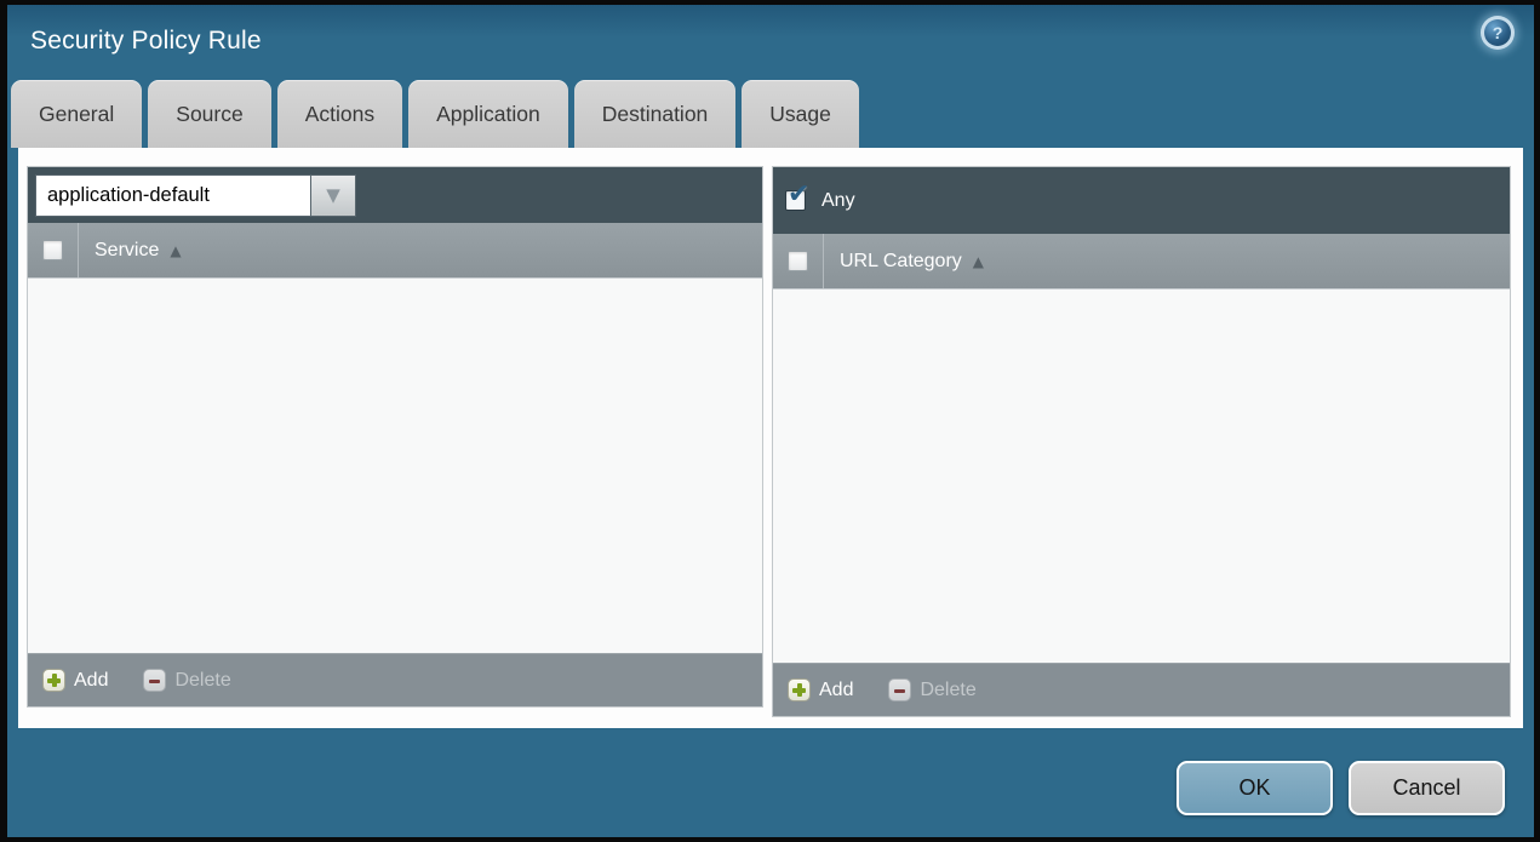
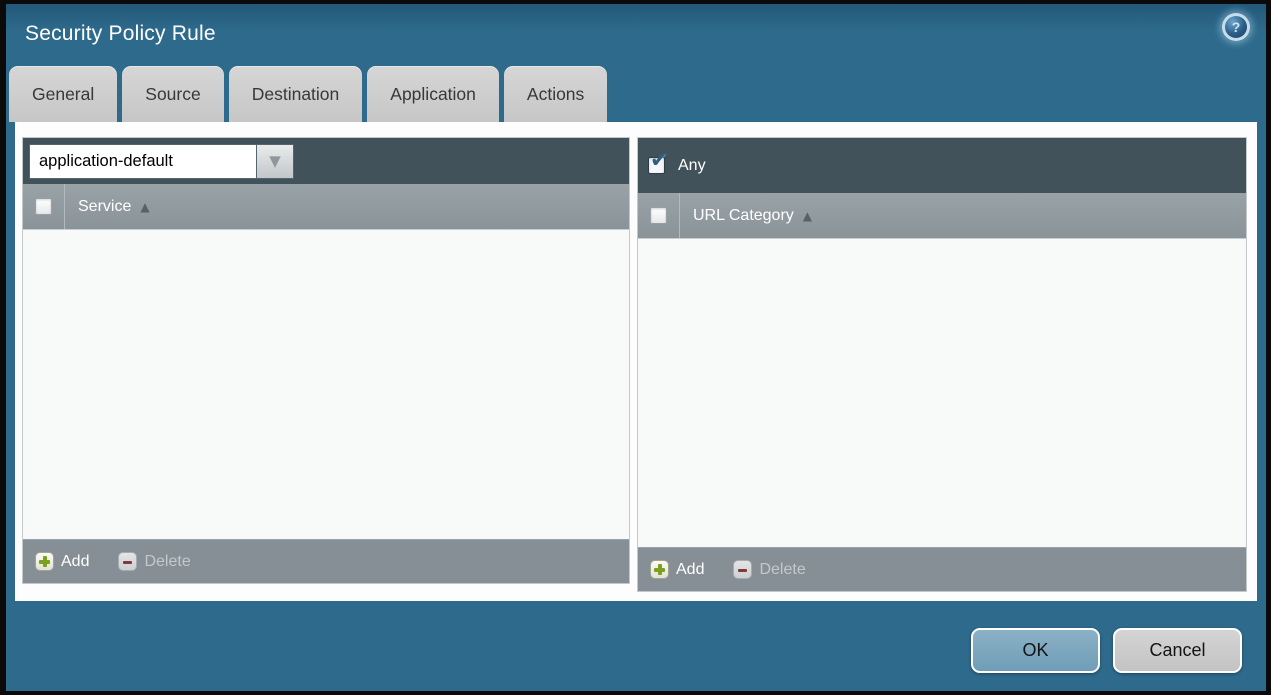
  Security Policy Rule
  ?
  General
  Source
- Actions
+ Destination
  Application
- Destination
+ Actions
- Usage
  application-default
  ▼
  Service
  ▲
  Add
  Delete
  ✔
  Any
  URL Category
  ▲
  Add
  Delete
  OK
  Cancel
